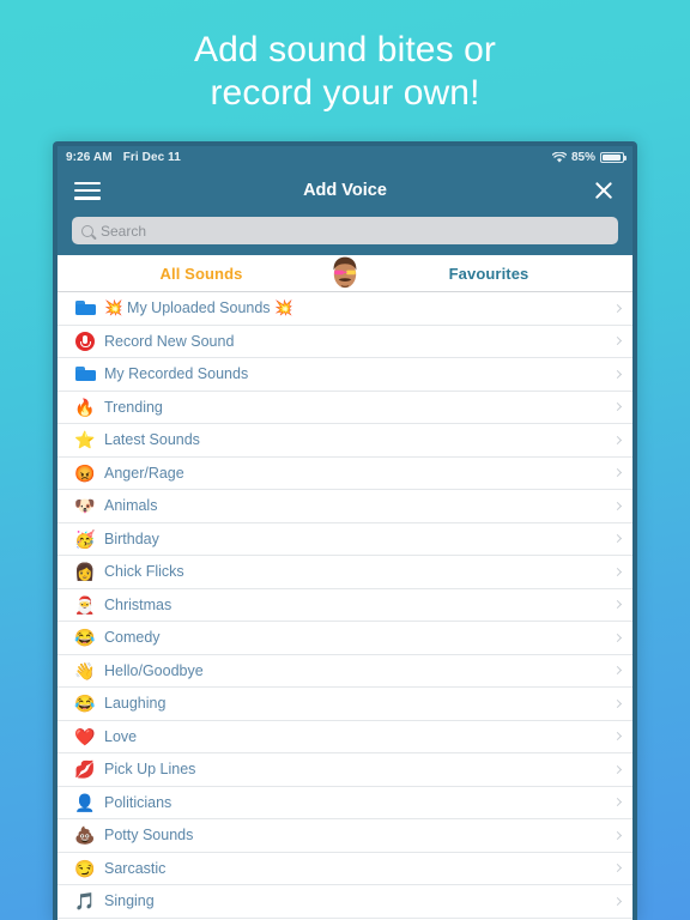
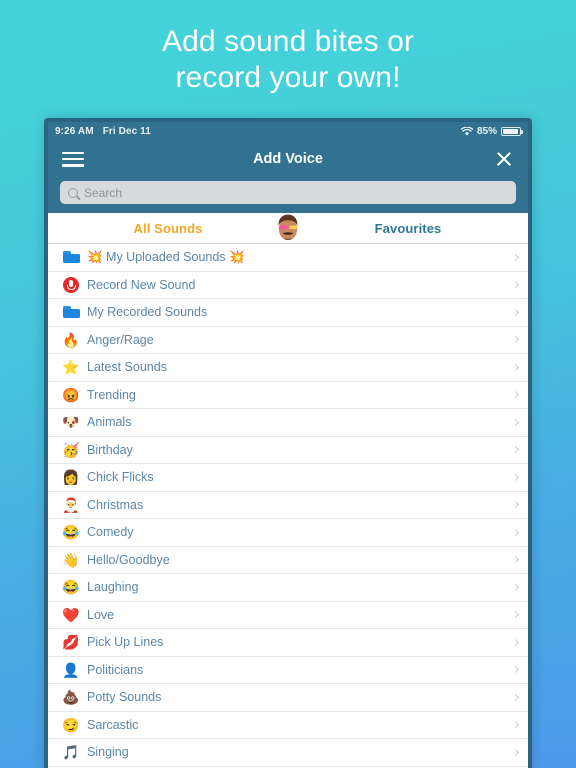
  Add sound bites or
  record your own!
  9:26 AM
  Fri Dec 11
  85%
  Add Voice
  Search
  All Sounds
  Favourites
  💥 My Uploaded Sounds 💥
  Record New Sound
  My Recorded Sounds
  🔥
- Trending
+ Anger/Rage
  ⭐
  Latest Sounds
  😡
- Anger/Rage
+ Trending
  🐶
  Animals
  🥳
  Birthday
  👩
  Chick Flicks
  🎅
  Christmas
  😂
  Comedy
  👋
  Hello/Goodbye
  😂
  Laughing
  ❤️
  Love
  💋
  Pick Up Lines
  👤
  Politicians
  💩
  Potty Sounds
  😏
  Sarcastic
  🎵
  Singing
